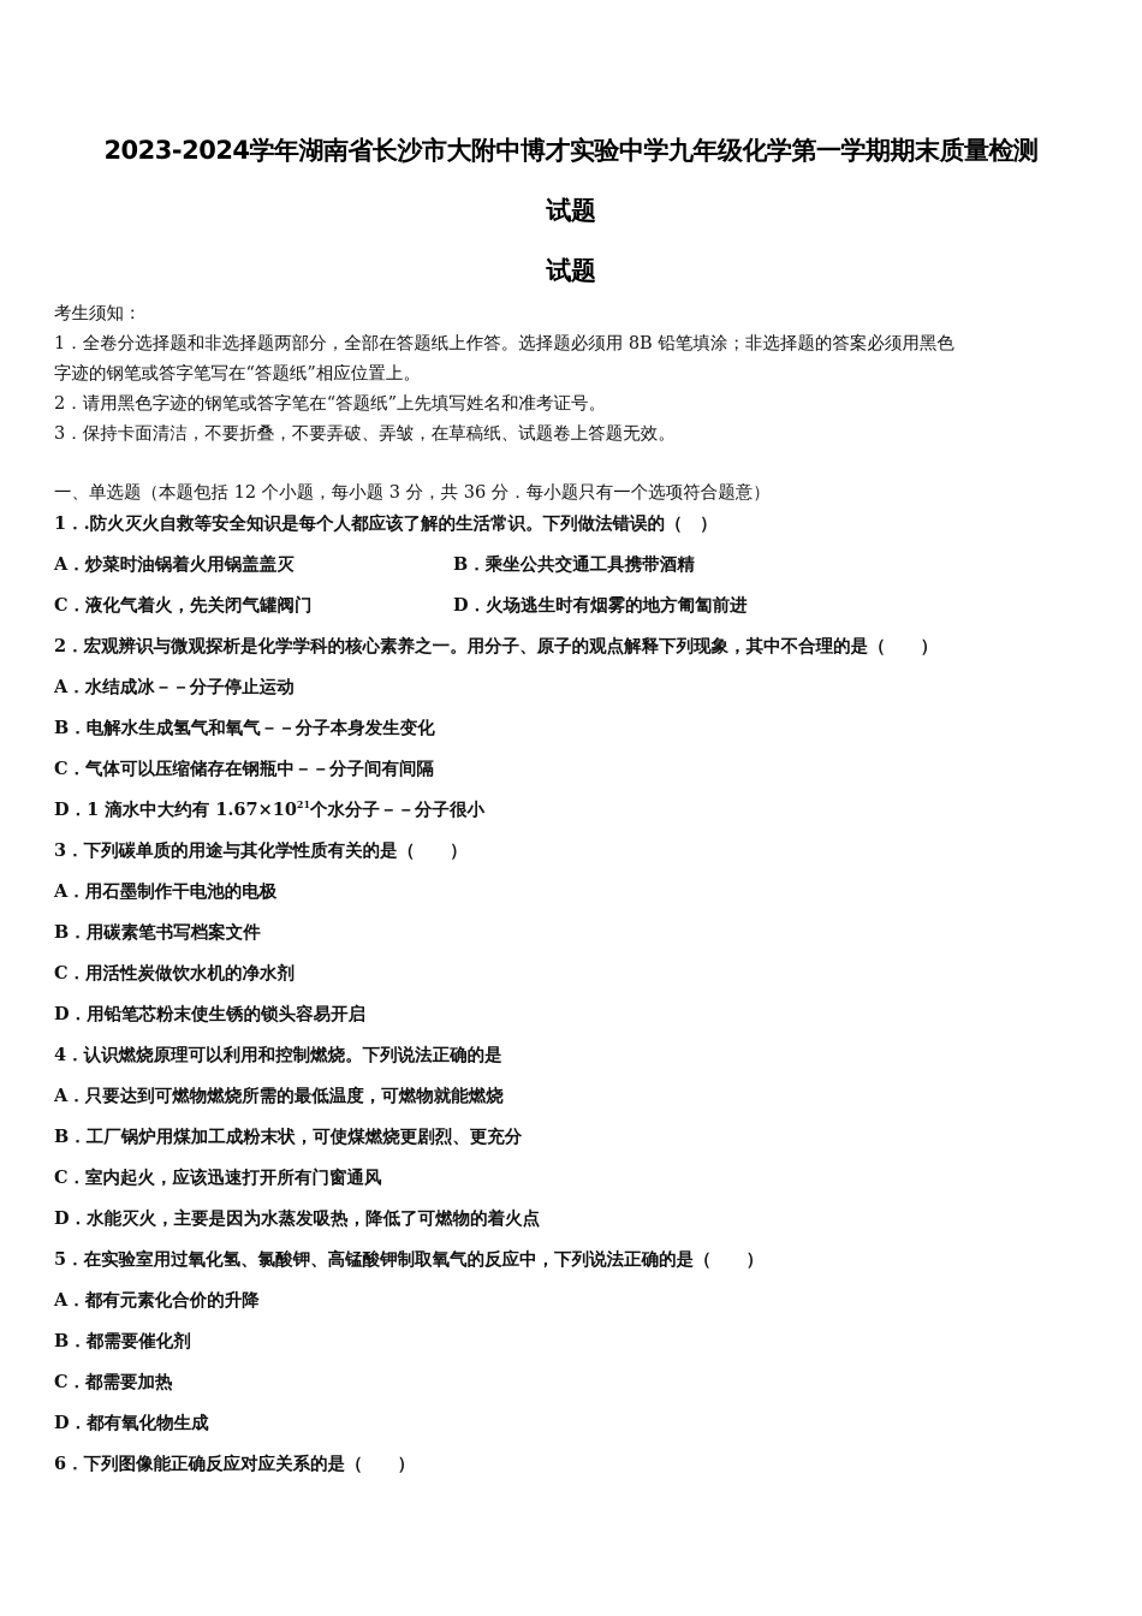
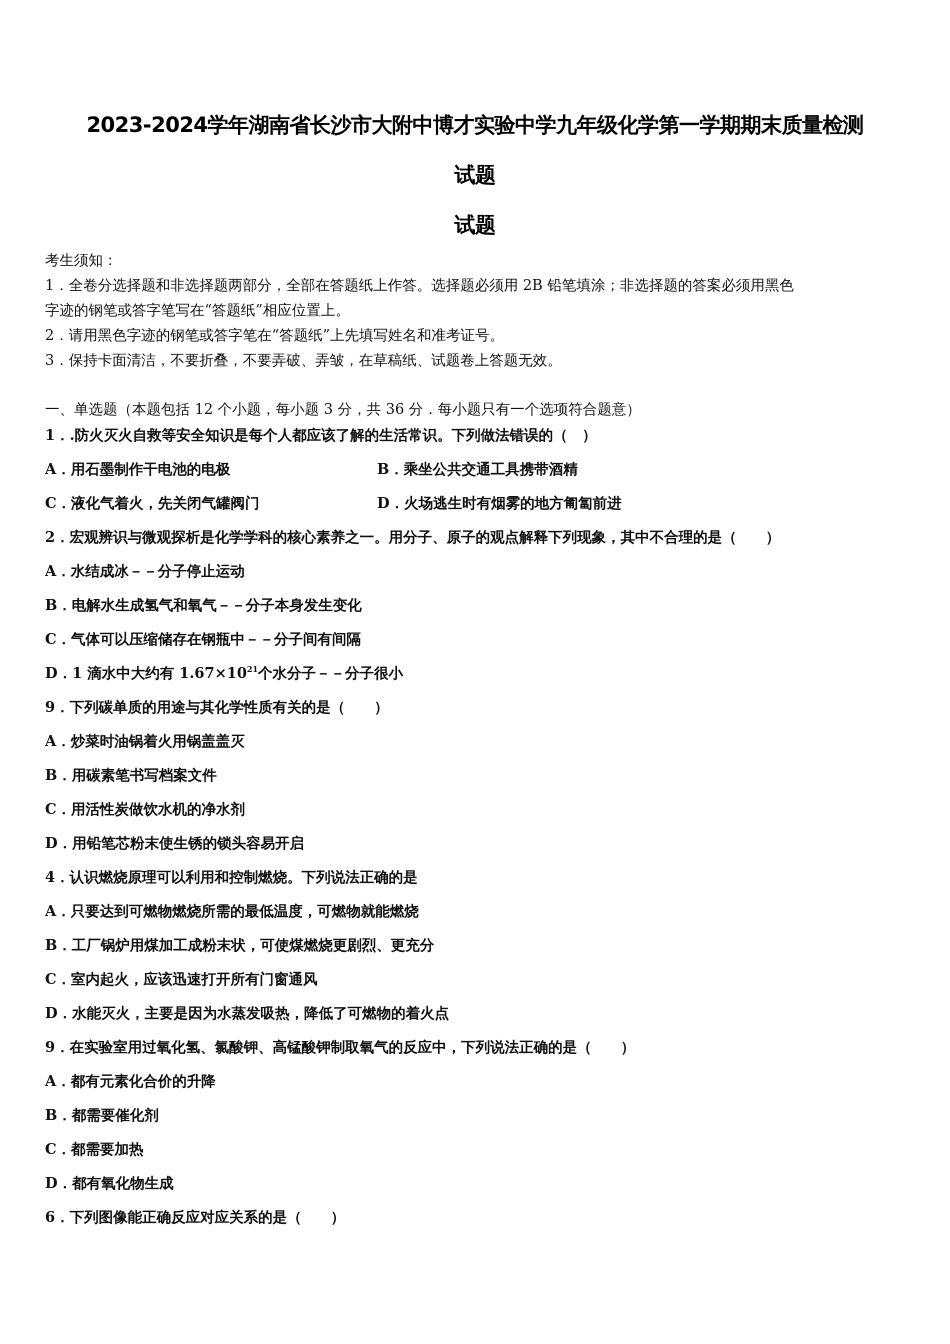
  2023-2024学年湖南省长沙市大附中博才实验中学九年级化学第一学期期末质量检测
  试题
  试题
  考生须知：
- 1．全卷分选择题和非选择题两部分，全部在答题纸上作答。选择题必须用 8B 铅笔填涂；非选择题的答案必须用黑色
+ 1．全卷分选择题和非选择题两部分，全部在答题纸上作答。选择题必须用 2B 铅笔填涂；非选择题的答案必须用黑色
  字迹的钢笔或答字笔写在“答题纸”相应位置上。
  2．请用黑色字迹的钢笔或答字笔在“答题纸”上先填写姓名和准考证号。
  3．保持卡面清洁，不要折叠，不要弄破、弄皱，在草稿纸、试题卷上答题无效。
  一、单选题（本题包括 12 个小题，每小题 3 分，共 36 分．每小题只有一个选项符合题意）
  1．.防火灭火自救等安全知识是每个人都应该了解的生活常识。下列做法错误的（ ）
- A．炒菜时油锅着火用锅盖盖灭
+ A．用石墨制作干电池的电极
  B．乘坐公共交通工具携带酒精
  C．液化气着火，先关闭气罐阀门
  D．火场逃生时有烟雾的地方匍匐前进
  2．宏观辨识与微观探析是化学学科的核心素养之一。用分子、原子的观点解释下列现象，其中不合理的是（ ）
  A．水结成冰－－分子停止运动
  B．电解水生成氢气和氧气－－分子本身发生变化
  C．气体可以压缩储存在钢瓶中－－分子间有间隔
  D．1 滴水中大约有 1.67×1021个水分子－－分子很小
- 3．下列碳单质的用途与其化学性质有关的是（ ）
+ 9．下列碳单质的用途与其化学性质有关的是（ ）
- A．用石墨制作干电池的电极
+ A．炒菜时油锅着火用锅盖盖灭
  B．用碳素笔书写档案文件
  C．用活性炭做饮水机的净水剂
  D．用铅笔芯粉末使生锈的锁头容易开启
  4．认识燃烧原理可以利用和控制燃烧。下列说法正确的是
  A．只要达到可燃物燃烧所需的最低温度，可燃物就能燃烧
  B．工厂锅炉用煤加工成粉末状，可使煤燃烧更剧烈、更充分
  C．室内起火，应该迅速打开所有门窗通风
  D．水能灭火，主要是因为水蒸发吸热，降低了可燃物的着火点
- 5．在实验室用过氧化氢、氯酸钾、高锰酸钾制取氧气的反应中，下列说法正确的是（ ）
+ 9．在实验室用过氧化氢、氯酸钾、高锰酸钾制取氧气的反应中，下列说法正确的是（ ）
  A．都有元素化合价的升降
  B．都需要催化剂
  C．都需要加热
  D．都有氧化物生成
  6．下列图像能正确反应对应关系的是（ ）
